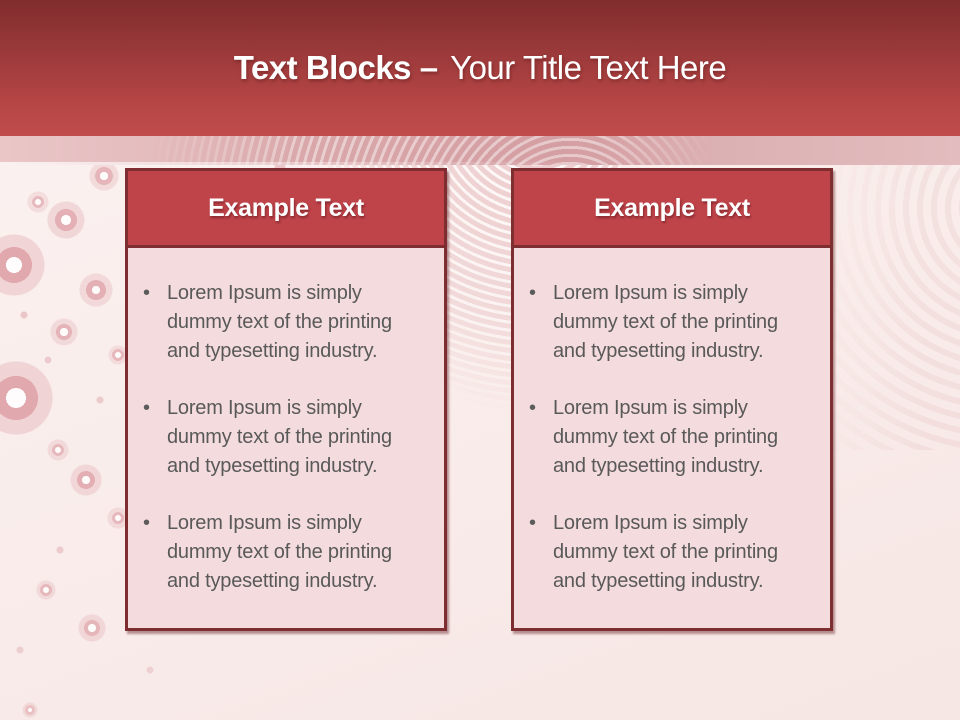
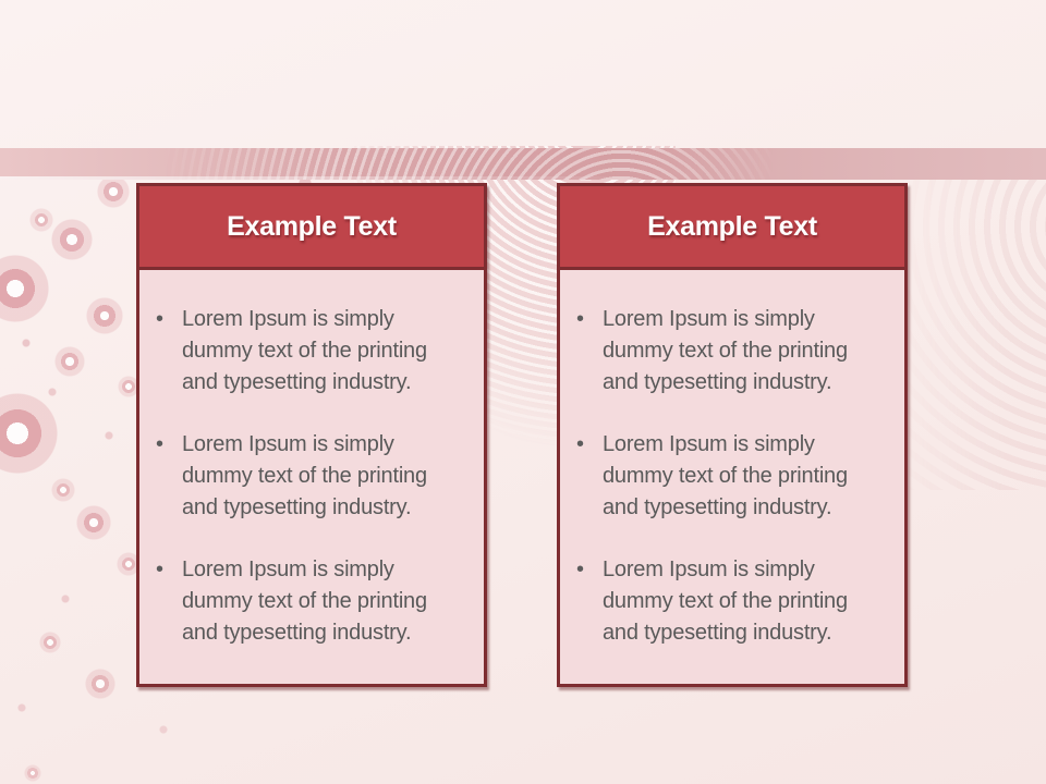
- Text Blocks – Your Title Text Here
  Example Text
  •
  Lorem Ipsum is simply
  dummy text of the printing
  and typesetting industry.
  •
  Lorem Ipsum is simply
  dummy text of the printing
  and typesetting industry.
  •
  Lorem Ipsum is simply
  dummy text of the printing
  and typesetting industry.
  Example Text
  •
  Lorem Ipsum is simply
  dummy text of the printing
  and typesetting industry.
  •
  Lorem Ipsum is simply
  dummy text of the printing
  and typesetting industry.
  •
  Lorem Ipsum is simply
  dummy text of the printing
  and typesetting industry.
